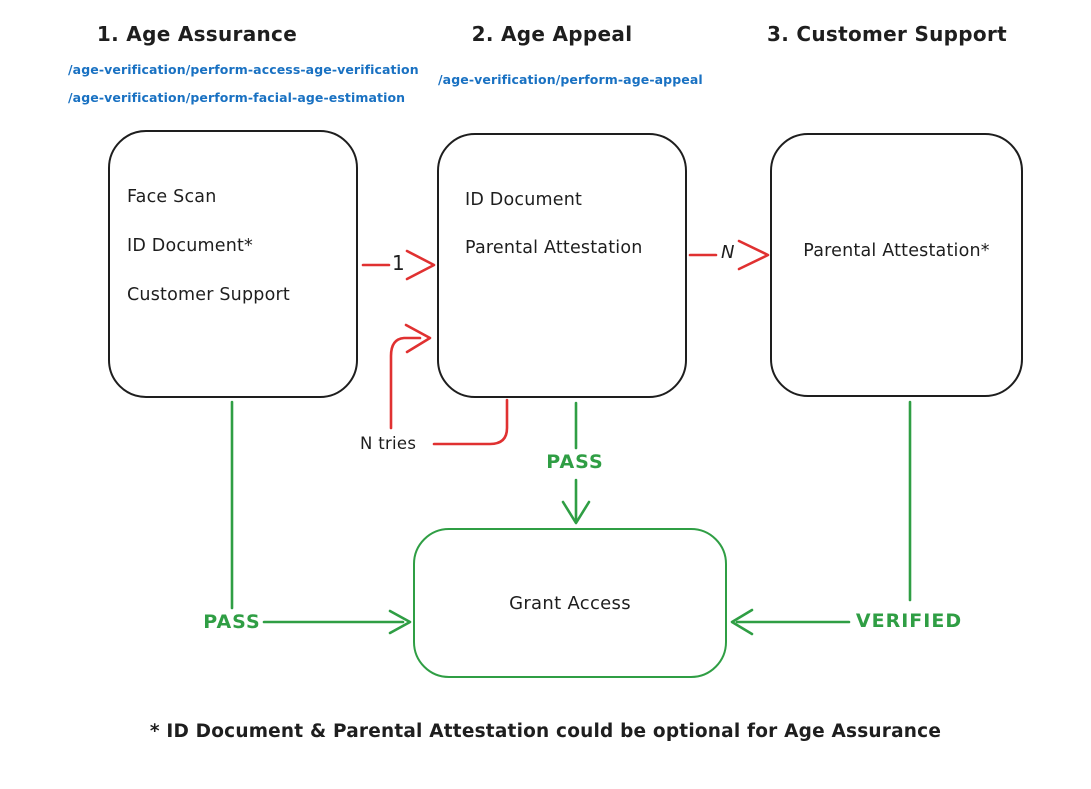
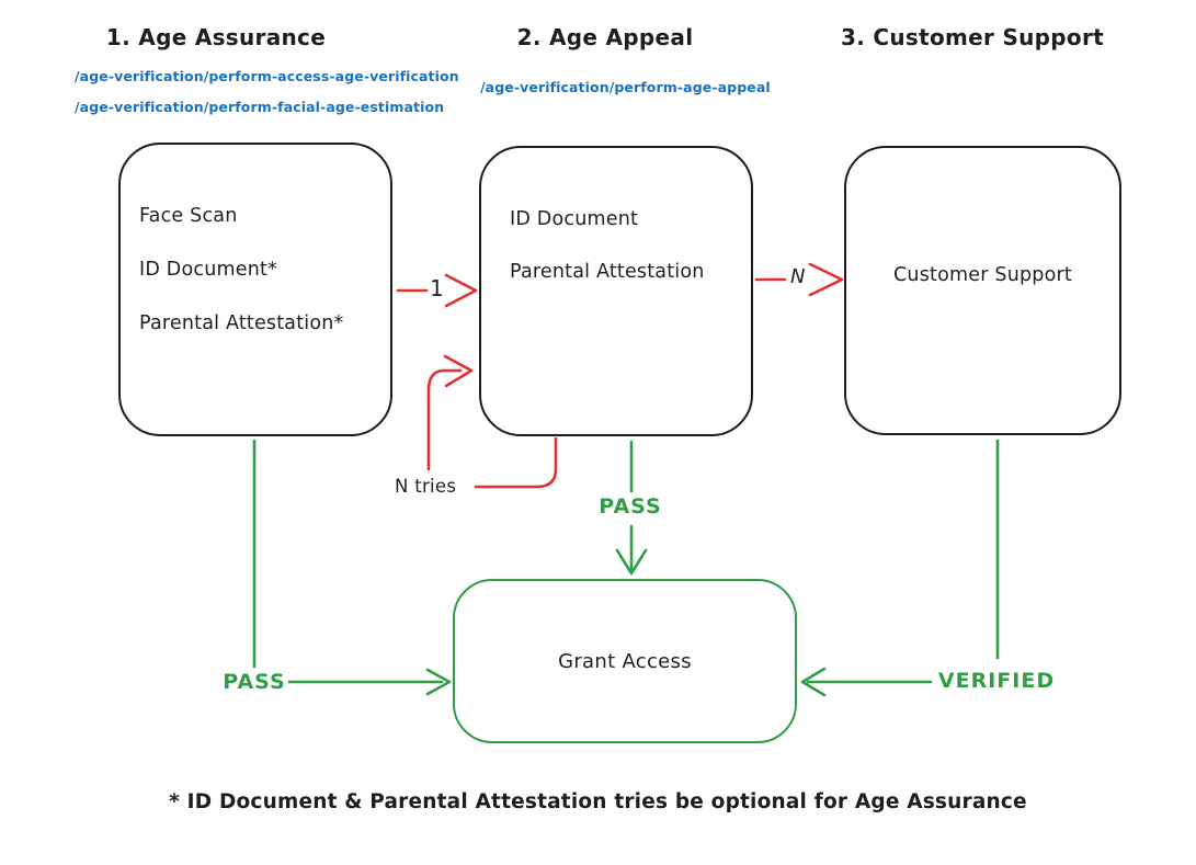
  1. Age Assurance
  2. Age Appeal
  3. Customer Support
  /age-verification/perform-access-age-verification
  /age-verification/perform-facial-age-estimation
  /age-verification/perform-age-appeal
  Face Scan
  ID Document*
- Customer Support
+ Parental Attestation*
  ID Document
  Parental Attestation
- Parental Attestation*
+ Customer Support
  Grant Access
  1
  N
  N tries
  PASS
  PASS
  VERIFIED
- * ID Document & Parental Attestation could be optional for Age Assurance
+ * ID Document & Parental Attestation tries be optional for Age Assurance
